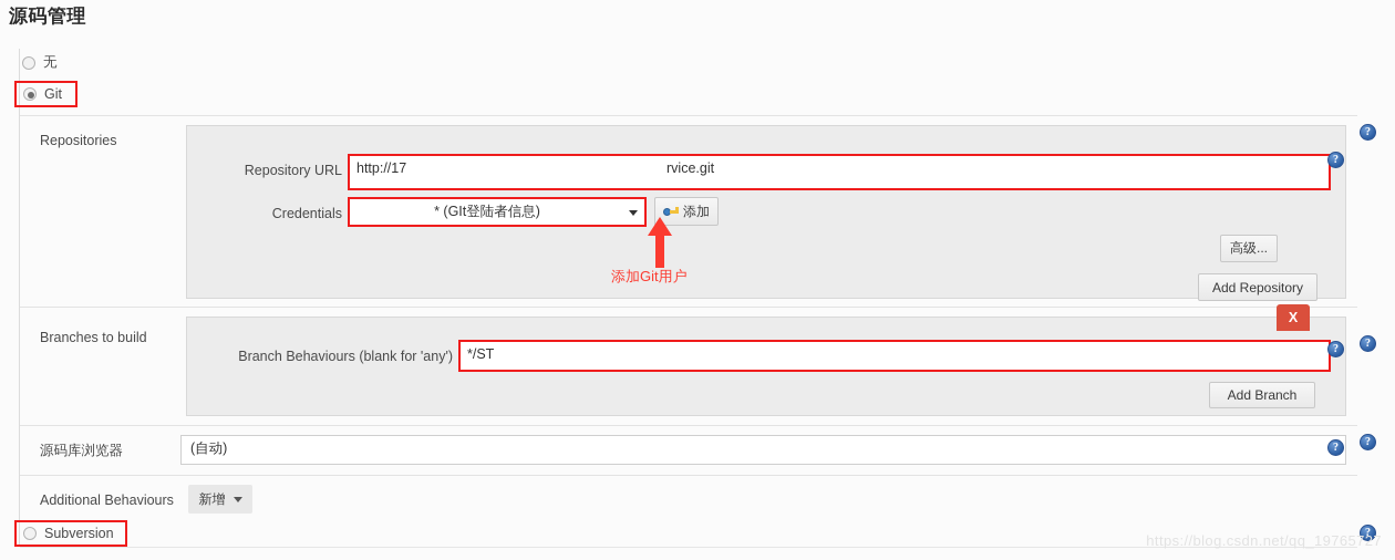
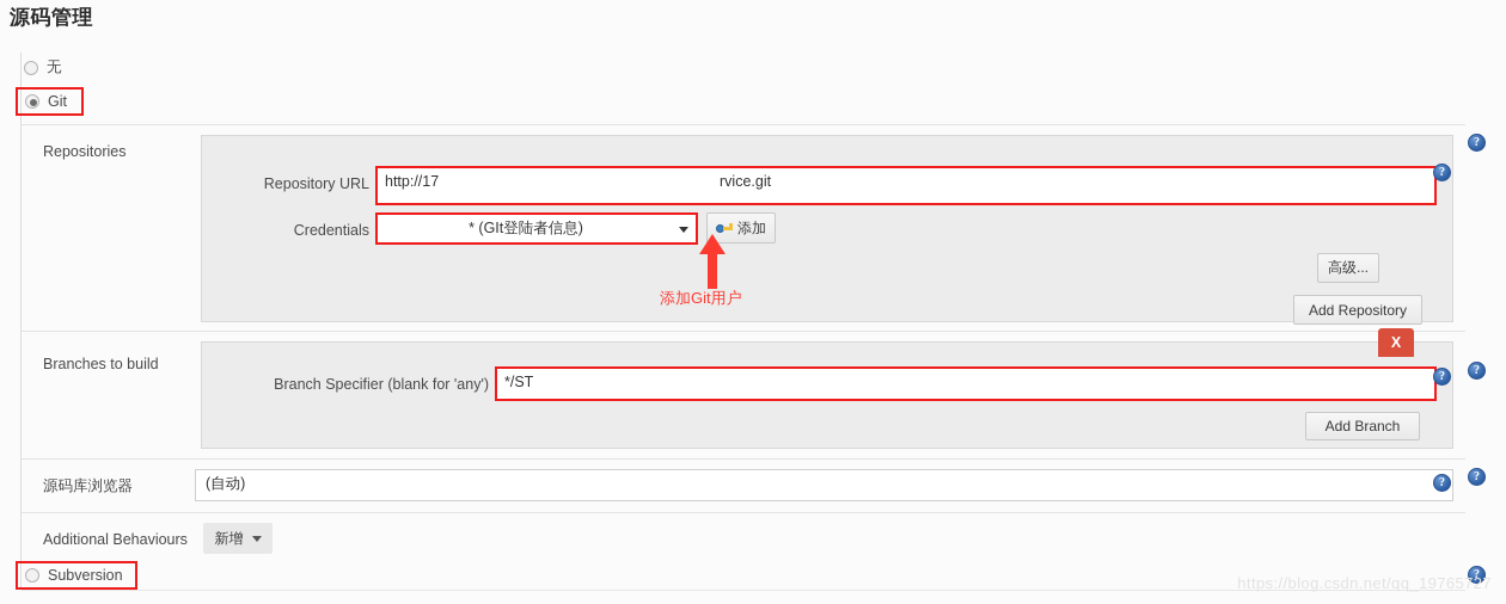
  源码管理
  无
  Git
  Repositories
  Repository URL
  http://17
  rvice.git
  Credentials
  * (GIt登陆者信息)
  添加
  高级...
  Add Repository
  ?
  Branches to build
- Branch Behaviours (blank for 'any')
+ Branch Specifier (blank for 'any')
  */ST
  Add Branch
  X
  ?
  源码库浏览器
  (自动)
  ?
  Additional Behaviours
  新增
  Subversion
  ?
  ?
  ?
  ?
  添加Git用户
  https://blog.csdn.net/qq_19765727
